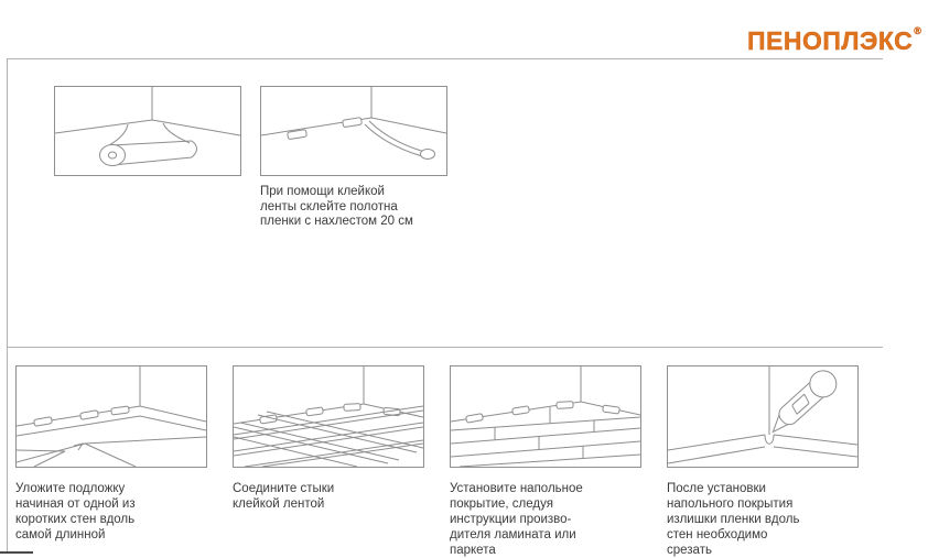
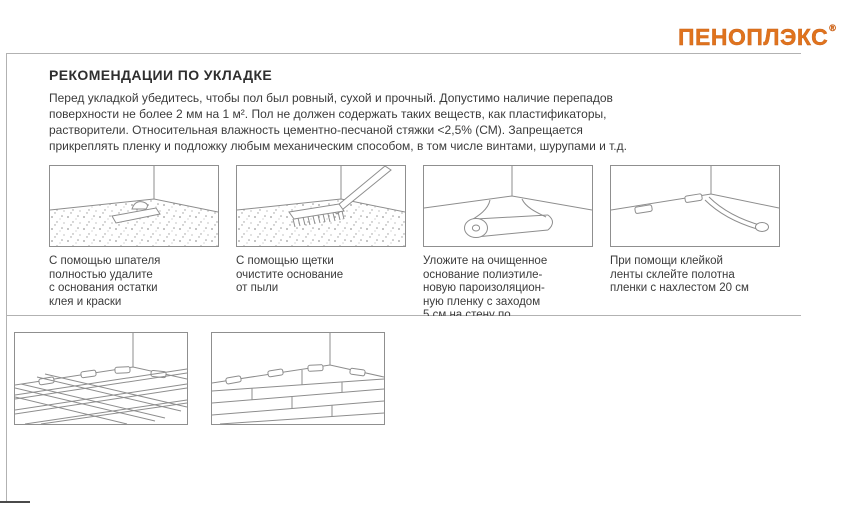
  ПЕНОПЛЭКС®
+ РЕКОМЕНДАЦИИ ПО УКЛАДКЕ
+ Перед укладкой убедитесь, чтобы пол был ровный, сухой и прочный. Допустимо наличие перепадов
+ поверхности не более 2 мм на 1 м². Пол не должен содержать таких веществ, как пластификаторы,
+ растворители. Относительная влажность цементно-песчаной стяжки <2,5% (СМ). Запрещается
+ прикреплять пленку и подложку любым механическим способом, в том числе винтами, шурупами и т.д.
+ С помощью шпателя
+ полностью удалите
+ с основания остатки
+ клея и краски
+ С помощью щетки
+ очистите основание
+ от пыли
+ Уложите на очищенное
+ основание полиэтиле-
+ новую пароизоляцион-
+ ную пленку с заходом
+ 5 см на стену по
  При помощи клейкой
  ленты склейте полотна
  пленки с нахлестом 20 см
- Уложите подложку
- начиная от одной из
- коротких стен вдоль
- самой длинной
- Соедините стыки
- клейкой лентой
- Установите напольное
- покрытие, следуя
- инструкции произво-
- дителя ламината или
- паркета
- После установки
- напольного покрытия
- излишки пленки вдоль
- стен необходимо
- срезать
